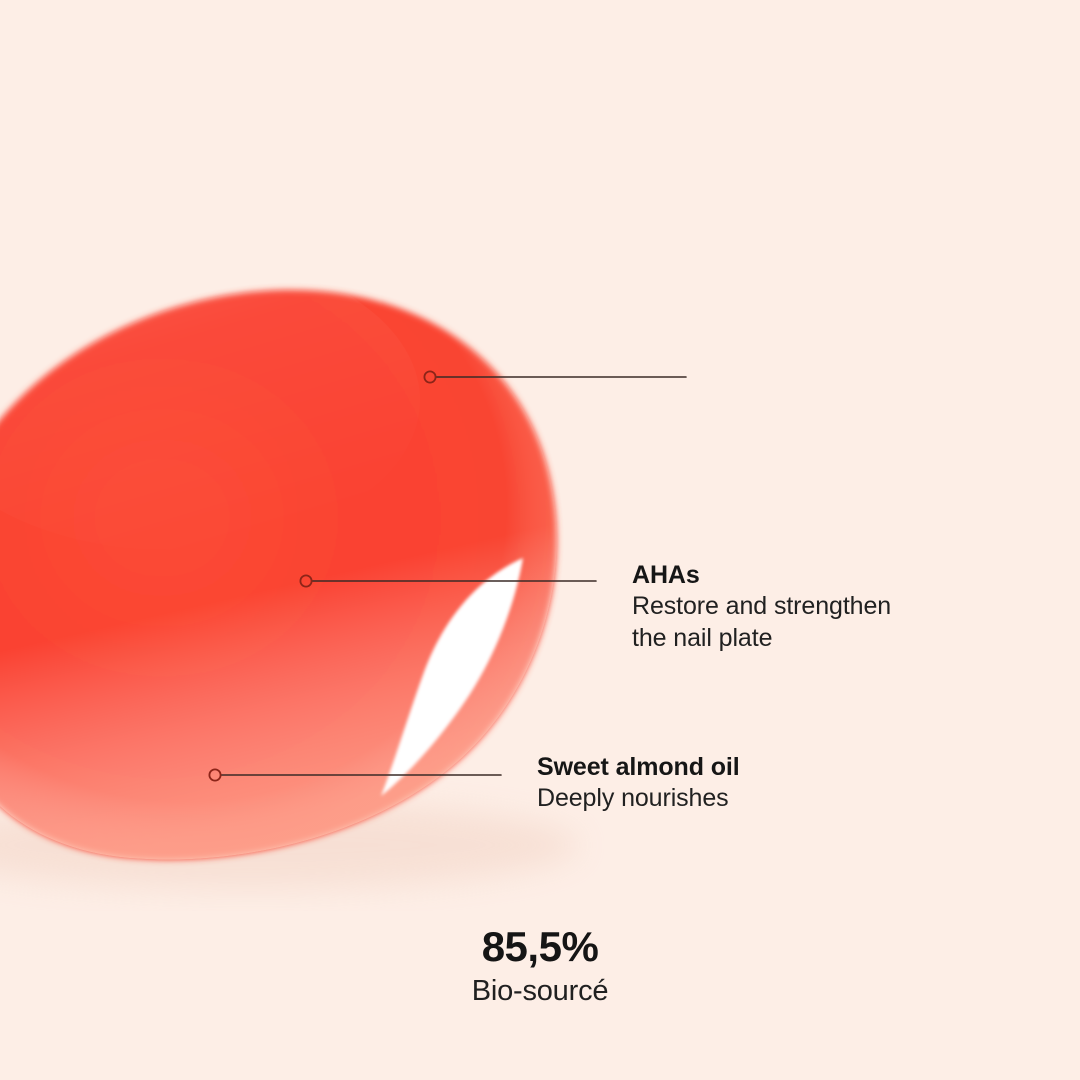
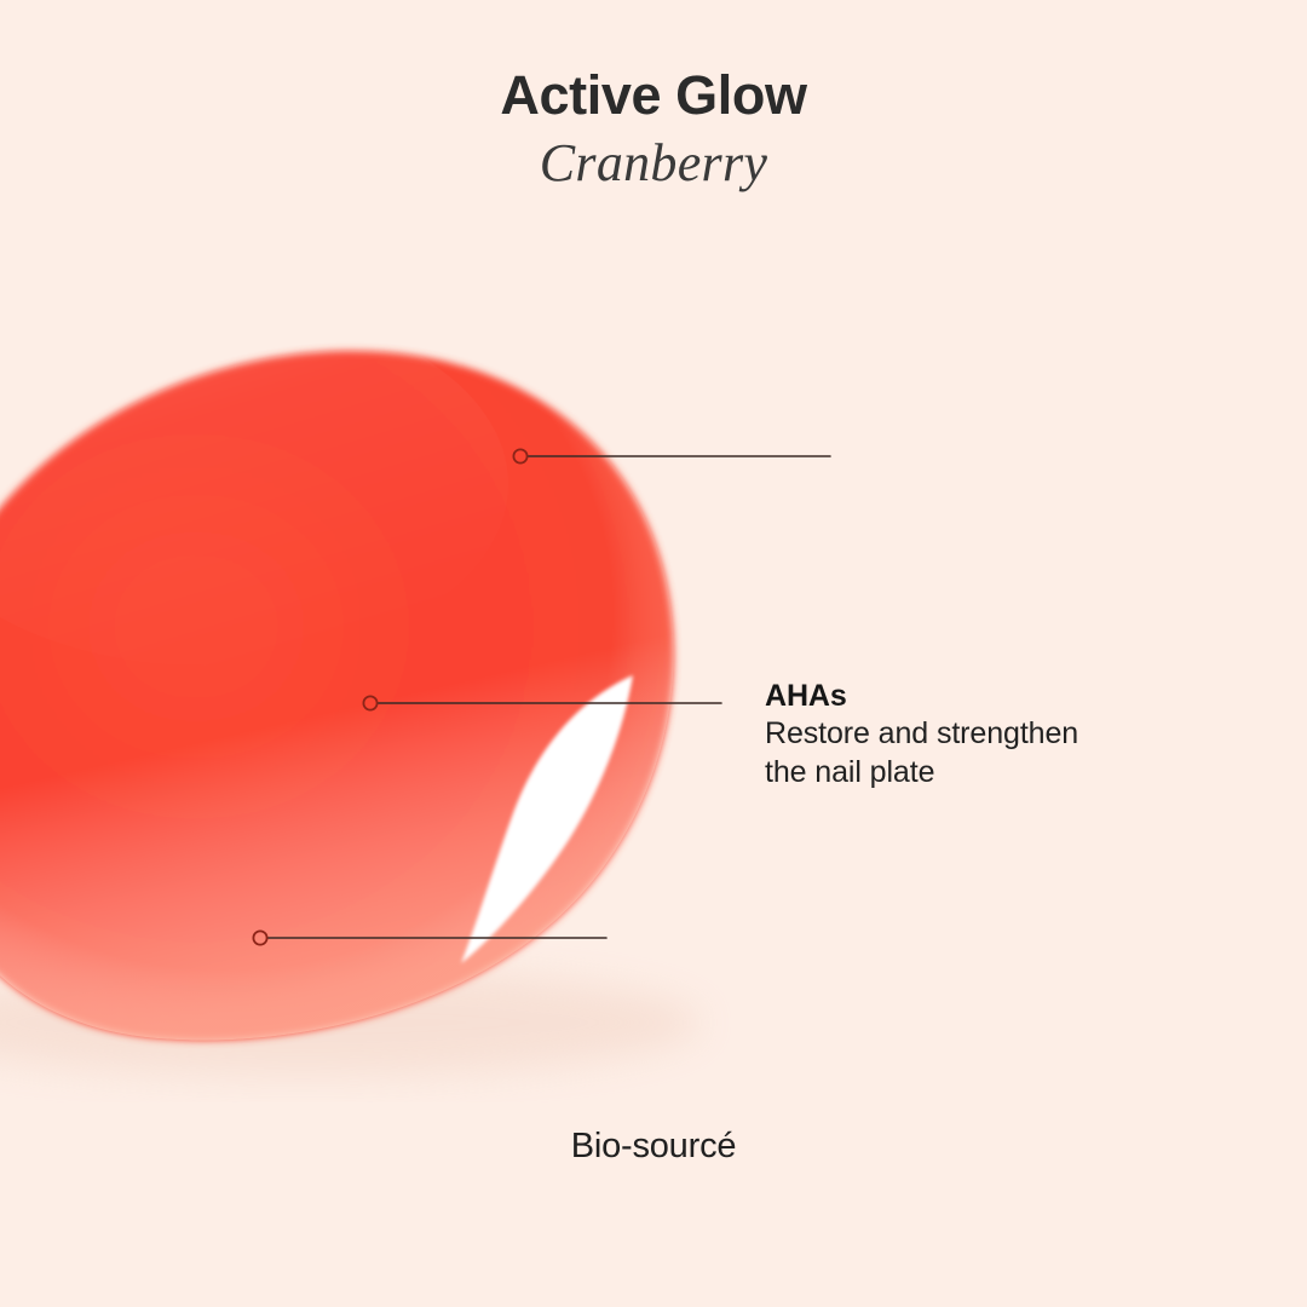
+ Active Glow
+ Cranberry
  AHAs
  Restore and strengthen
  the nail plate
- Sweet almond oil
- Deeply nourishes
- 85,5%
  Bio-sourcé
